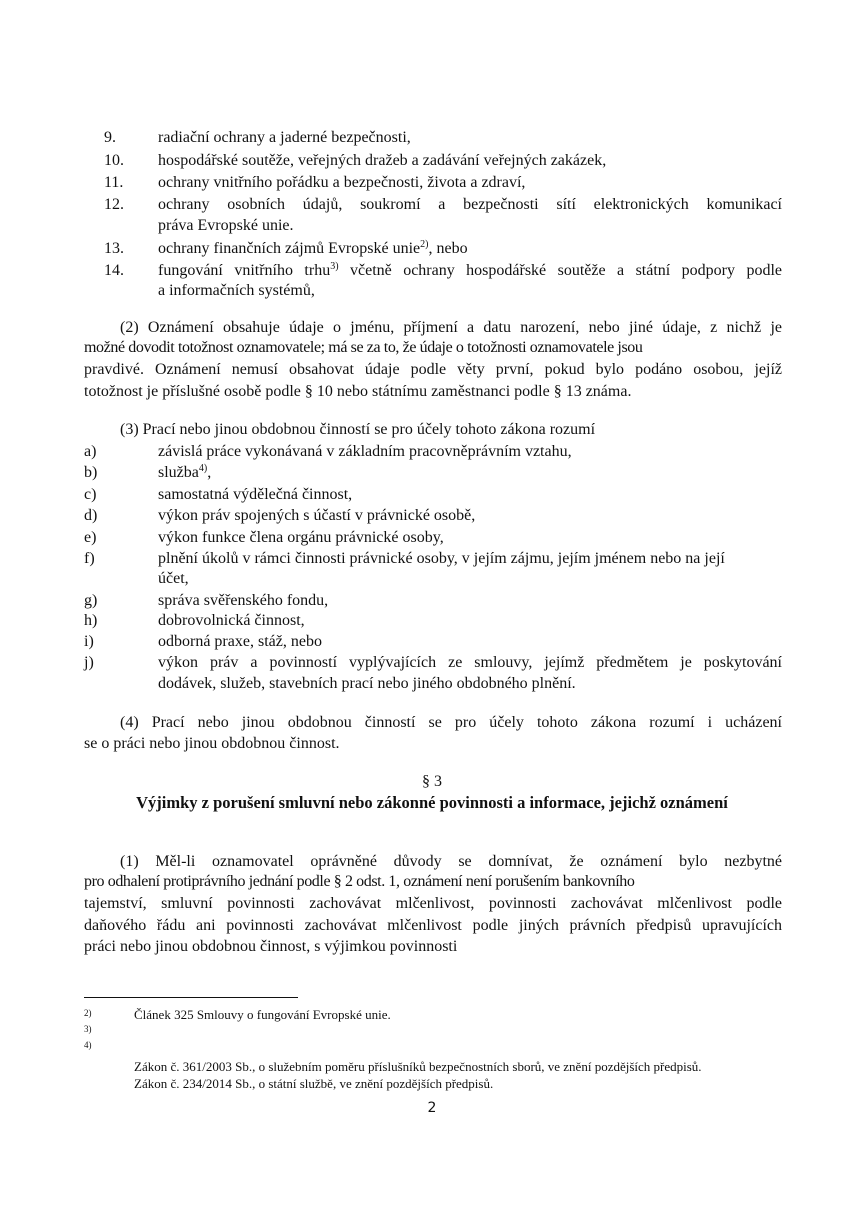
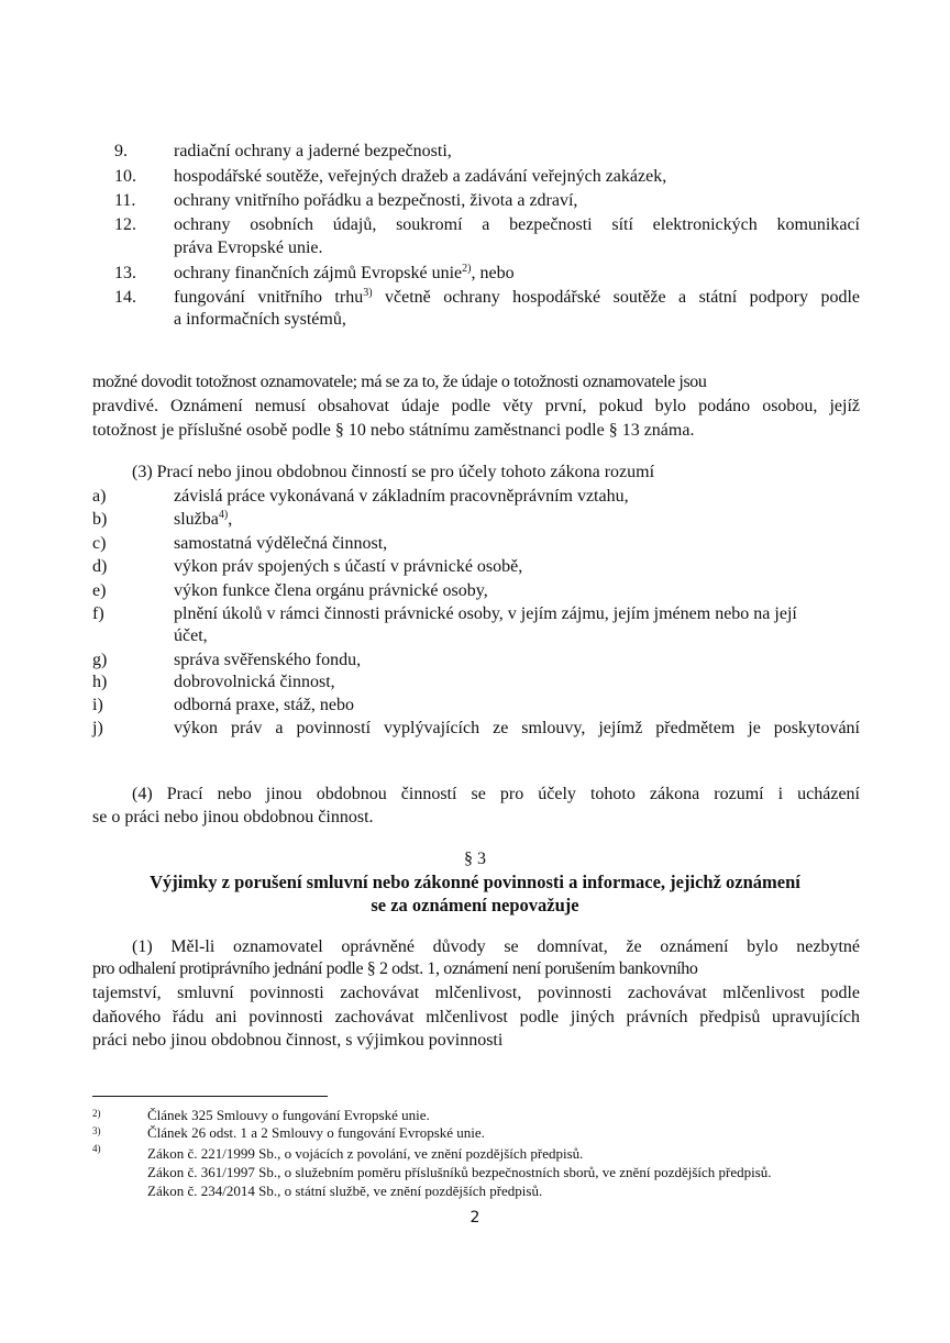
  9.
  radiační ochrany a jaderné bezpečnosti,
  10.
  hospodářské soutěže, veřejných dražeb a zadávání veřejných zakázek,
  11.
  ochrany vnitřního pořádku a bezpečnosti, života a zdraví,
  12.
  ochrany osobních údajů, soukromí a bezpečnosti sítí elektronických komunikací
  práva Evropské unie.
  13.
  ochrany finančních zájmů Evropské unie2), nebo
  14.
  fungování vnitřního trhu3) včetně ochrany hospodářské soutěže a státní podpory podle
  a informačních systémů,
- (2) Oznámení obsahuje údaje o jménu, příjmení a datu narození, nebo jiné údaje, z nichž je
  možné dovodit totožnost oznamovatele; má se za to, že údaje o totožnosti oznamovatele jsou
  pravdivé. Oznámení nemusí obsahovat údaje podle věty první, pokud bylo podáno osobou, jejíž
  totožnost je příslušné osobě podle § 10 nebo státnímu zaměstnanci podle § 13 známa.
  (3) Prací nebo jinou obdobnou činností se pro účely tohoto zákona rozumí
  a)
  závislá práce vykonávaná v základním pracovněprávním vztahu,
  b)
  služba4),
  c)
  samostatná výdělečná činnost,
  d)
  výkon práv spojených s účastí v právnické osobě,
  e)
  výkon funkce člena orgánu právnické osoby,
  f)
  plnění úkolů v rámci činnosti právnické osoby, v jejím zájmu, jejím jménem nebo na její
  účet,
  g)
  správa svěřenského fondu,
  h)
  dobrovolnická činnost,
  i)
  odborná praxe, stáž, nebo
  j)
  výkon práv a povinností vyplývajících ze smlouvy, jejímž předmětem je poskytování
- dodávek, služeb, stavebních prací nebo jiného obdobného plnění.
  (4) Prací nebo jinou obdobnou činností se pro účely tohoto zákona rozumí i ucházení
  se o práci nebo jinou obdobnou činnost.
  § 3
  Výjimky z porušení smluvní nebo zákonné povinnosti a informace, jejichž oznámení
+ se za oznámení nepovažuje
  (1) Měl-li oznamovatel oprávněné důvody se domnívat, že oznámení bylo nezbytné
  pro odhalení protiprávního jednání podle § 2 odst. 1, oznámení není porušením bankovního
  tajemství, smluvní povinnosti zachovávat mlčenlivost, povinnosti zachovávat mlčenlivost podle
  daňového řádu ani povinnosti zachovávat mlčenlivost podle jiných právních předpisů upravujících
  práci nebo jinou obdobnou činnost, s výjimkou povinnosti
  2)
  Článek 325 Smlouvy o fungování Evropské unie.
  3)
+ Článek 26 odst. 1 a 2 Smlouvy o fungování Evropské unie.
  4)
+ Zákon č. 221/1999 Sb., o vojácích z povolání, ve znění pozdějších předpisů.
- Zákon č. 361/2003 Sb., o služebním poměru příslušníků bezpečnostních sborů, ve znění pozdějších předpisů.
+ Zákon č. 361/1997 Sb., o služebním poměru příslušníků bezpečnostních sborů, ve znění pozdějších předpisů.
  Zákon č. 234/2014 Sb., o státní službě, ve znění pozdějších předpisů.
  2
